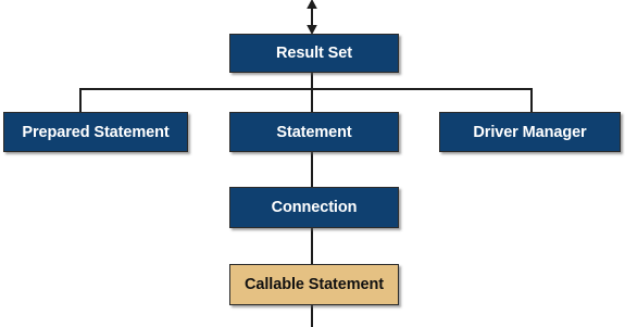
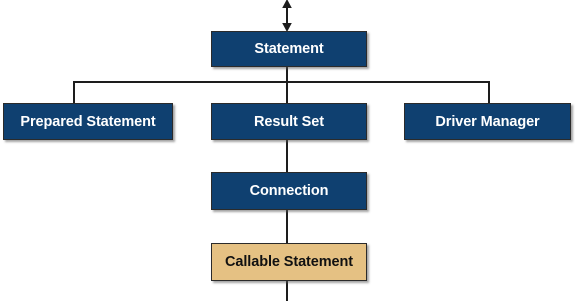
- Result Set
+ Statement
  Prepared Statement
- Statement
+ Result Set
  Driver Manager
  Connection
  Callable Statement
